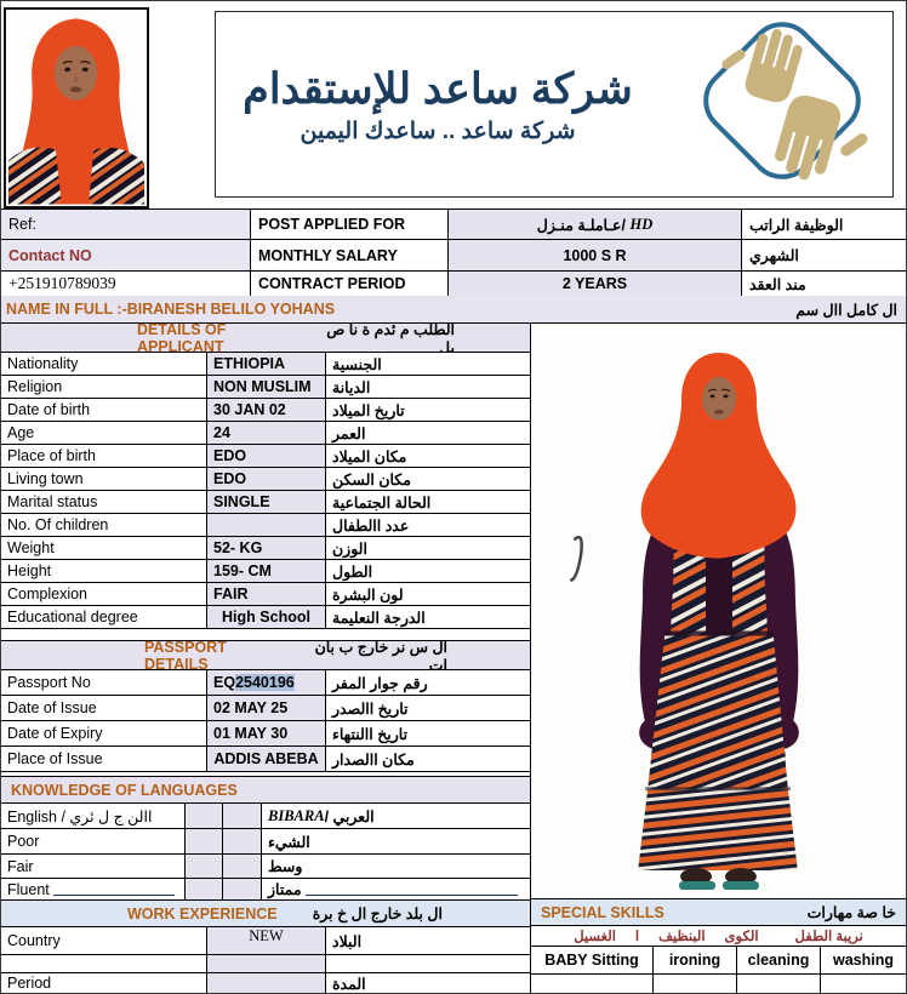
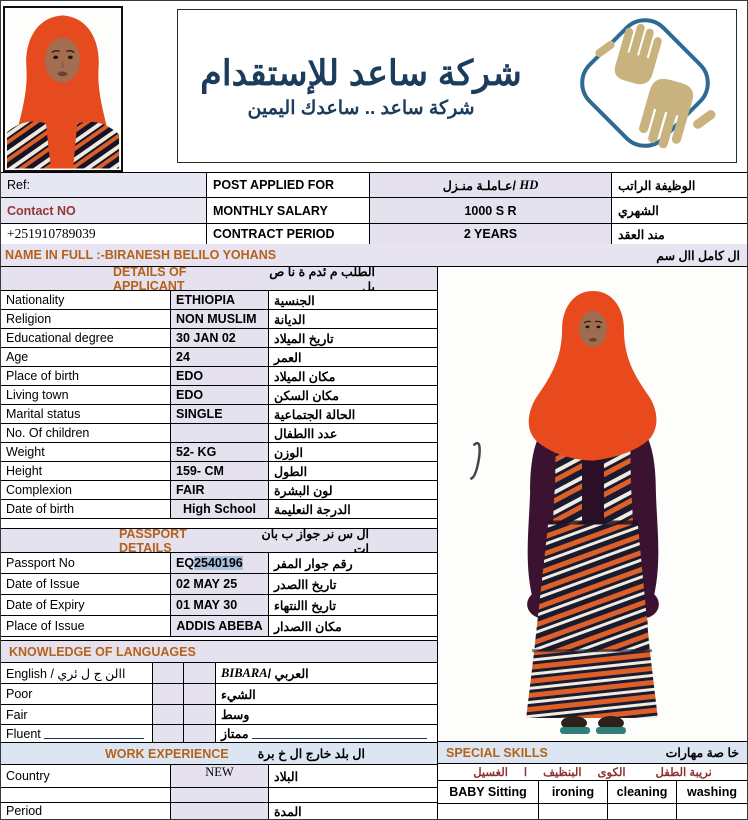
  شركة ساعد للإستقدام
  شركة ساعد .. ساعدك اليمين
  Ref:
  POST APPLIED FOR
  عـاملـة منـزل/
  HD
  الوظيفة الراتب
  Contact NO
  MONTHLY SALARY
  1000 S R
  الشهري
  +251910789039
  CONTRACT PERIOD
  2 YEARS
  مند العقد
  NAME IN FULL :-BIRANESH BELILO YOHANS
  ال كامل اال سم
  DETAILS OF APPLICANT
  الطلب م ئدم ة نا ص بل
  Nationality
  ETHIOPIA
  الجنسية
  Religion
  NON MUSLIM
  الديانة
- Date of birth
+ Educational degree
  30 JAN 02
  تاريخ الميلاد
  Age
  24
  العمر
  Place of birth
  EDO
  مكان الميلاد
  Living town
  EDO
  مكان السكن
  Marital status
  SINGLE
  الحالة الجتماعية
  No. Of children
  عدد االطفال
  Weight
  52- KG
  الوزن
  Height
  159- CM
  الطول
  Complexion
  FAIR
  لون البشرة
- Educational degree
+ Date of birth
  High School
  الدرجة النعليمة
  PASSPORT DETAILS
- ال س نر خارج ب بان ات
+ ال س نر جواز ب بان ات
  Passport No
  EQ
  2540196
  رقم جوار المفر
  Date of Issue
  02 MAY 25
  تاريخ االصدر
  Date of Expiry
  01 MAY 30
  تاريخ االنتهاء
  Place of Issue
  ADDIS ABEBA
  مكان االصدار
  KNOWLEDGE OF LANGUAGES
  English / االن ج ل ئري
  العربي /
  BIBARA
  Poor
  الشيء
  Fair
  وسط
  Fluent
  ممتاز
  WORK EXPERIENCE
  ال بلد خارج ال خ برة
  Country
  NEW
  البلاد
  Period
  المدة
  SPECIAL SKILLS
  خا صة مهارات
  الغسيل
  ا
  البنظيف
  الكوى
  نريبة الطفل
  BABY Sitting
  ironing
  cleaning
  washing
